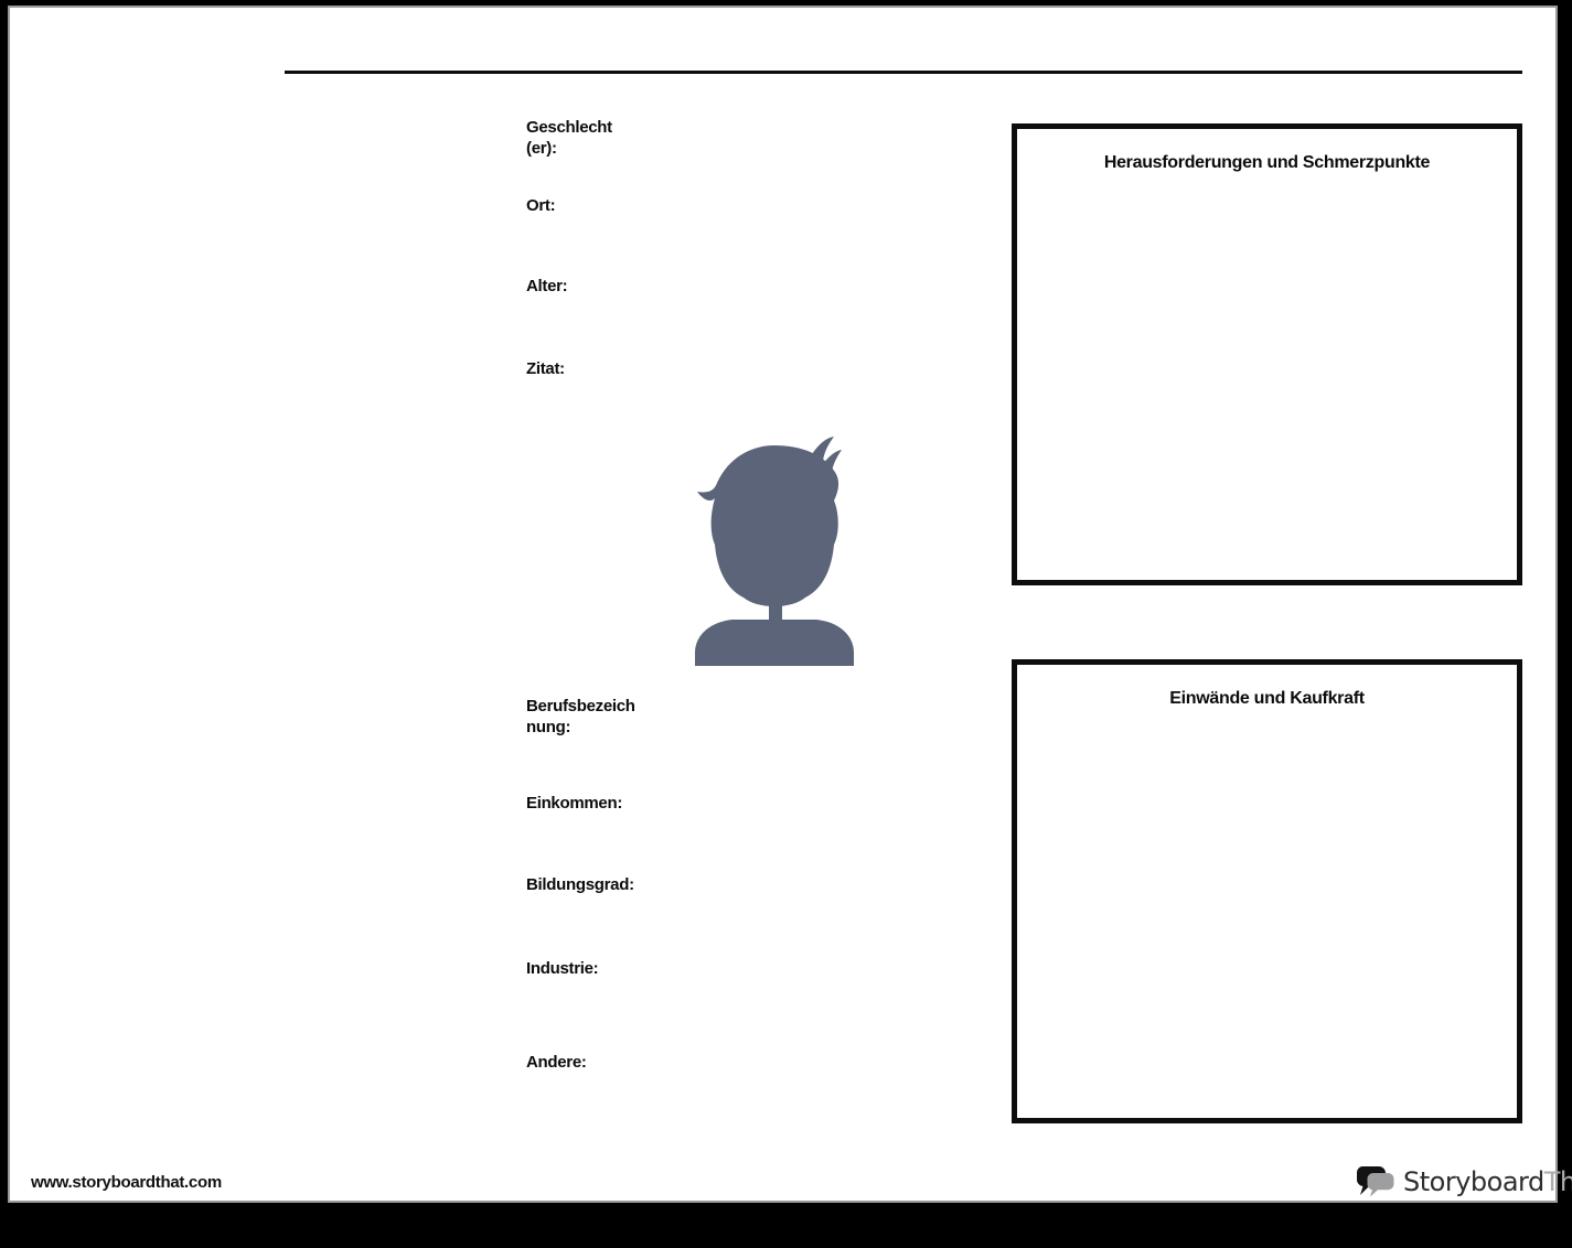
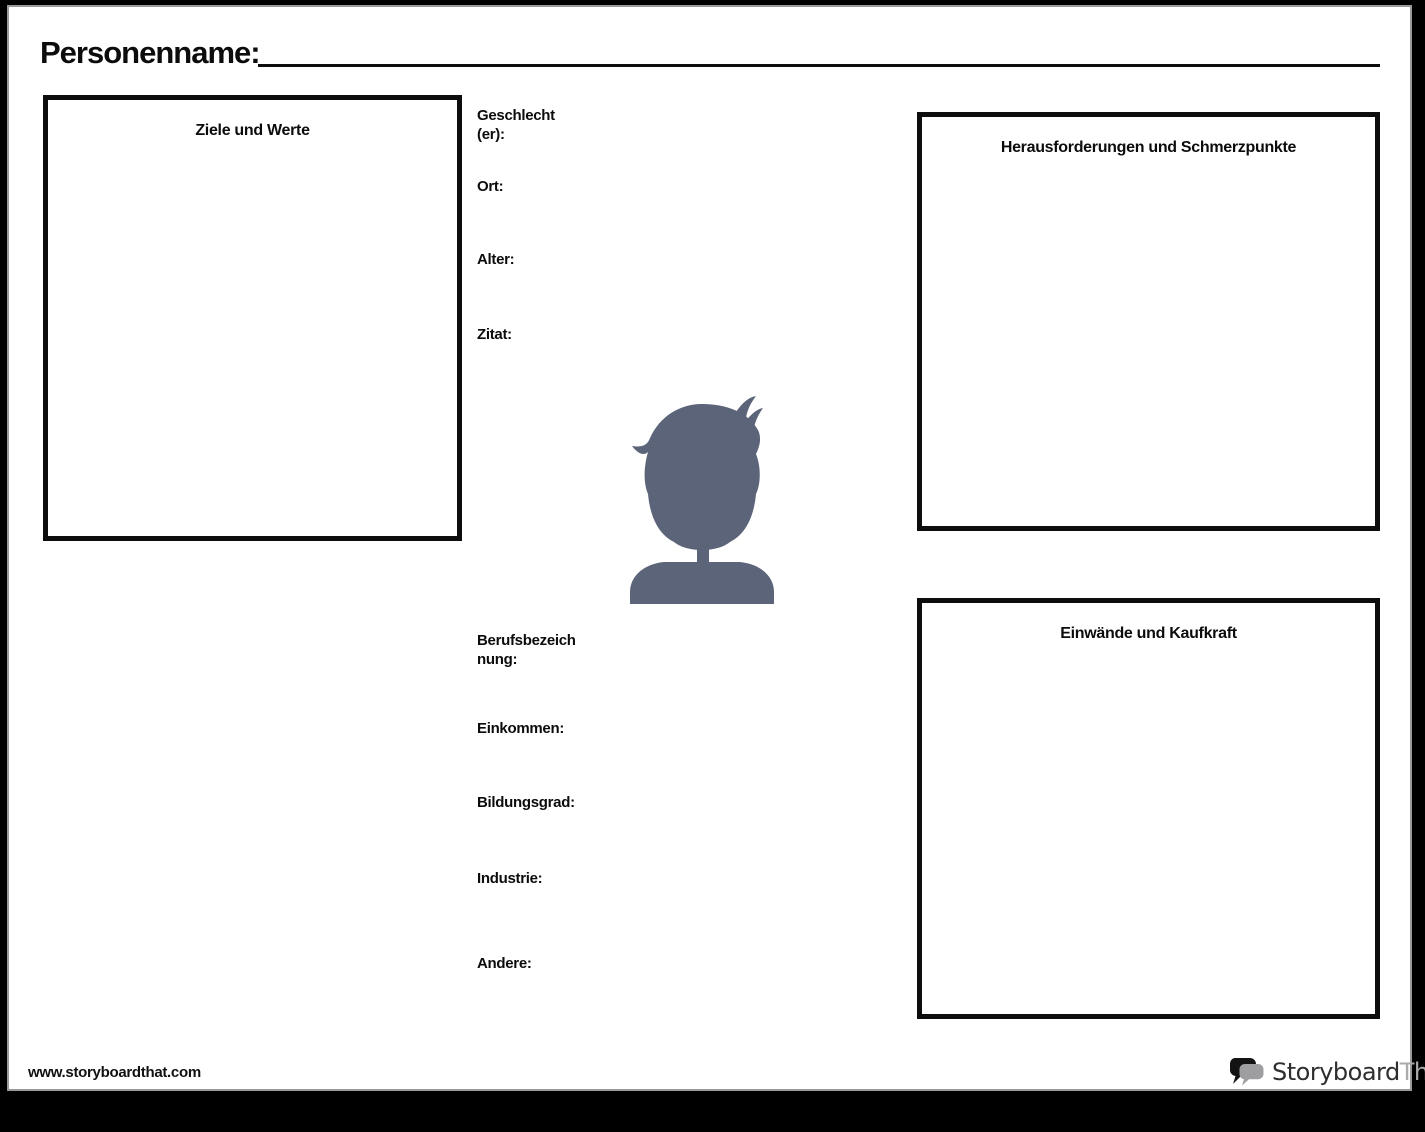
+ Personenname:
+ Ziele und Werte
  Herausforderungen und Schmerzpunkte
  Einwände und Kaufkraft
  Geschlecht (er):
  Ort:
  Alter:
  Zitat:
  Berufsbezeichnung:
  Einkommen:
  Bildungsgrad:
  Industrie:
  Andere:
  www.storyboardthat.com
  StoryboardTh
